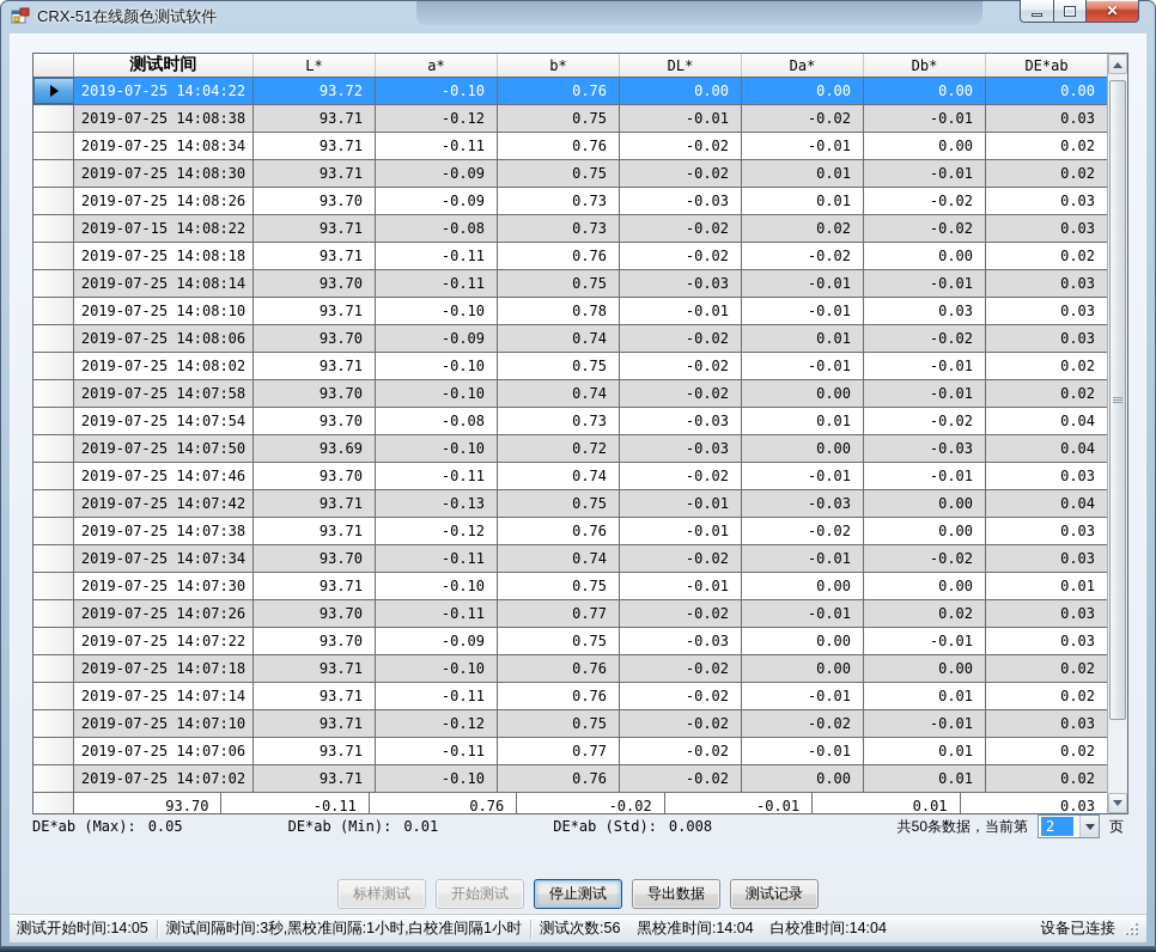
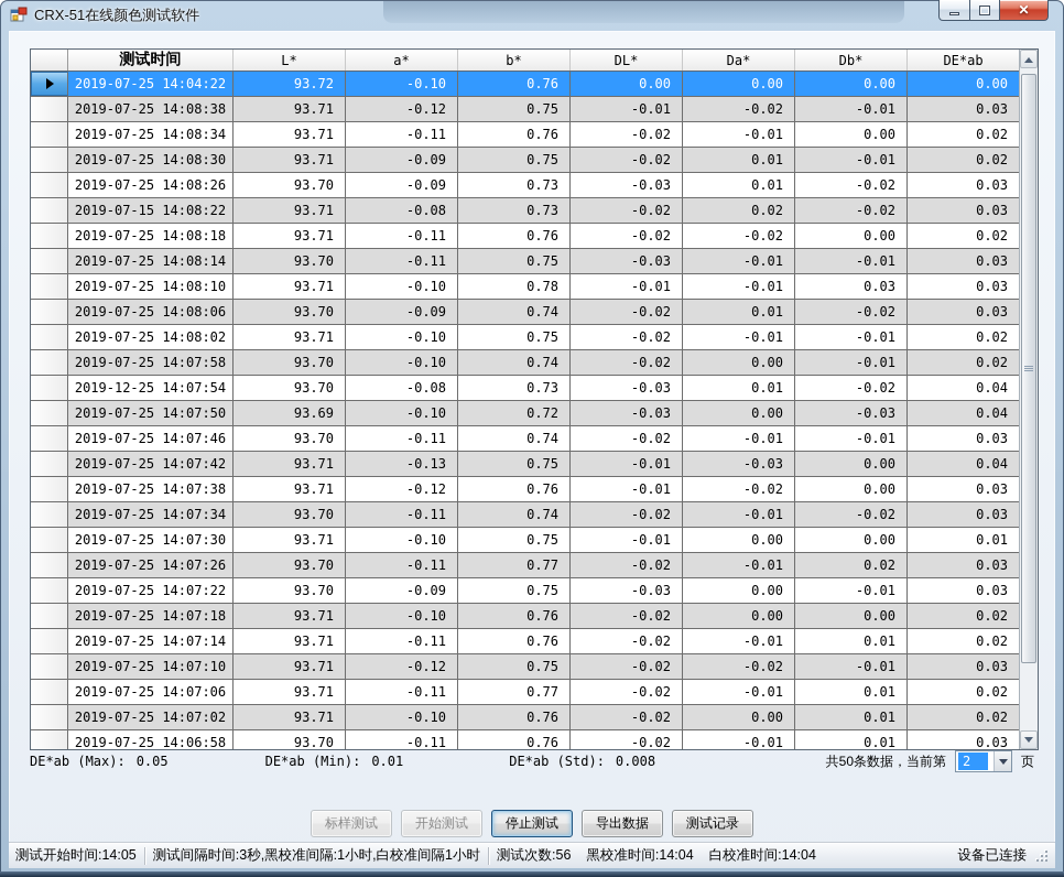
  CRX-51在线颜色测试软件
  ✕
  测试时间
  L*
  a*
  b*
  DL*
  Da*
  Db*
  DE*ab
  2019-07-25 14:04:22
  93.72
  -0.10
  0.76
  0.00
  0.00
  0.00
  0.00
  2019-07-25 14:08:38
  93.71
  -0.12
  0.75
  -0.01
  -0.02
  -0.01
  0.03
  2019-07-25 14:08:34
  93.71
  -0.11
  0.76
  -0.02
  -0.01
  0.00
  0.02
  2019-07-25 14:08:30
  93.71
  -0.09
  0.75
  -0.02
  0.01
  -0.01
  0.02
  2019-07-25 14:08:26
  93.70
  -0.09
  0.73
  -0.03
  0.01
  -0.02
  0.03
  2019-07-15 14:08:22
  93.71
  -0.08
  0.73
  -0.02
  0.02
  -0.02
  0.03
  2019-07-25 14:08:18
  93.71
  -0.11
  0.76
  -0.02
  -0.02
  0.00
  0.02
  2019-07-25 14:08:14
  93.70
  -0.11
  0.75
  -0.03
  -0.01
  -0.01
  0.03
  2019-07-25 14:08:10
  93.71
  -0.10
  0.78
  -0.01
  -0.01
  0.03
  0.03
  2019-07-25 14:08:06
  93.70
  -0.09
  0.74
  -0.02
  0.01
  -0.02
  0.03
  2019-07-25 14:08:02
  93.71
  -0.10
  0.75
  -0.02
  -0.01
  -0.01
  0.02
  2019-07-25 14:07:58
  93.70
  -0.10
  0.74
  -0.02
  0.00
  -0.01
  0.02
- 2019-07-25 14:07:54
+ 2019-12-25 14:07:54
  93.70
  -0.08
  0.73
  -0.03
  0.01
  -0.02
  0.04
  2019-07-25 14:07:50
  93.69
  -0.10
  0.72
  -0.03
  0.00
  -0.03
  0.04
  2019-07-25 14:07:46
  93.70
  -0.11
  0.74
  -0.02
  -0.01
  -0.01
  0.03
  2019-07-25 14:07:42
  93.71
  -0.13
  0.75
  -0.01
  -0.03
  0.00
  0.04
  2019-07-25 14:07:38
  93.71
  -0.12
  0.76
  -0.01
  -0.02
  0.00
  0.03
  2019-07-25 14:07:34
  93.70
  -0.11
  0.74
  -0.02
  -0.01
  -0.02
  0.03
  2019-07-25 14:07:30
  93.71
  -0.10
  0.75
  -0.01
  0.00
  0.00
  0.01
  2019-07-25 14:07:26
  93.70
  -0.11
  0.77
  -0.02
  -0.01
  0.02
  0.03
  2019-07-25 14:07:22
  93.70
  -0.09
  0.75
  -0.03
  0.00
  -0.01
  0.03
  2019-07-25 14:07:18
  93.71
  -0.10
  0.76
  -0.02
  0.00
  0.00
  0.02
  2019-07-25 14:07:14
  93.71
  -0.11
  0.76
  -0.02
  -0.01
  0.01
  0.02
  2019-07-25 14:07:10
  93.71
  -0.12
  0.75
  -0.02
  -0.02
  -0.01
  0.03
  2019-07-25 14:07:06
  93.71
  -0.11
  0.77
  -0.02
  -0.01
  0.01
  0.02
  2019-07-25 14:07:02
  93.71
  -0.10
  0.76
  -0.02
  0.00
  0.01
  0.02
+ 2019-07-25 14:06:58
  93.70
  -0.11
  0.76
  -0.02
  -0.01
  0.01
  0.03
  DE*ab (Max):
  0.05
  DE*ab (Min):
  0.01
  DE*ab (Std):
  0.008
  共50条数据，当前第
  2
  页
  标样测试
  开始测试
  停止测试
  导出数据
  测试记录
  测试开始时间:14:05
  测试间隔时间:3秒,黑校准间隔:1小时,白校准间隔1小时
  测试次数:56
  黑校准时间:14:04
  白校准时间:14:04
  设备已连接
